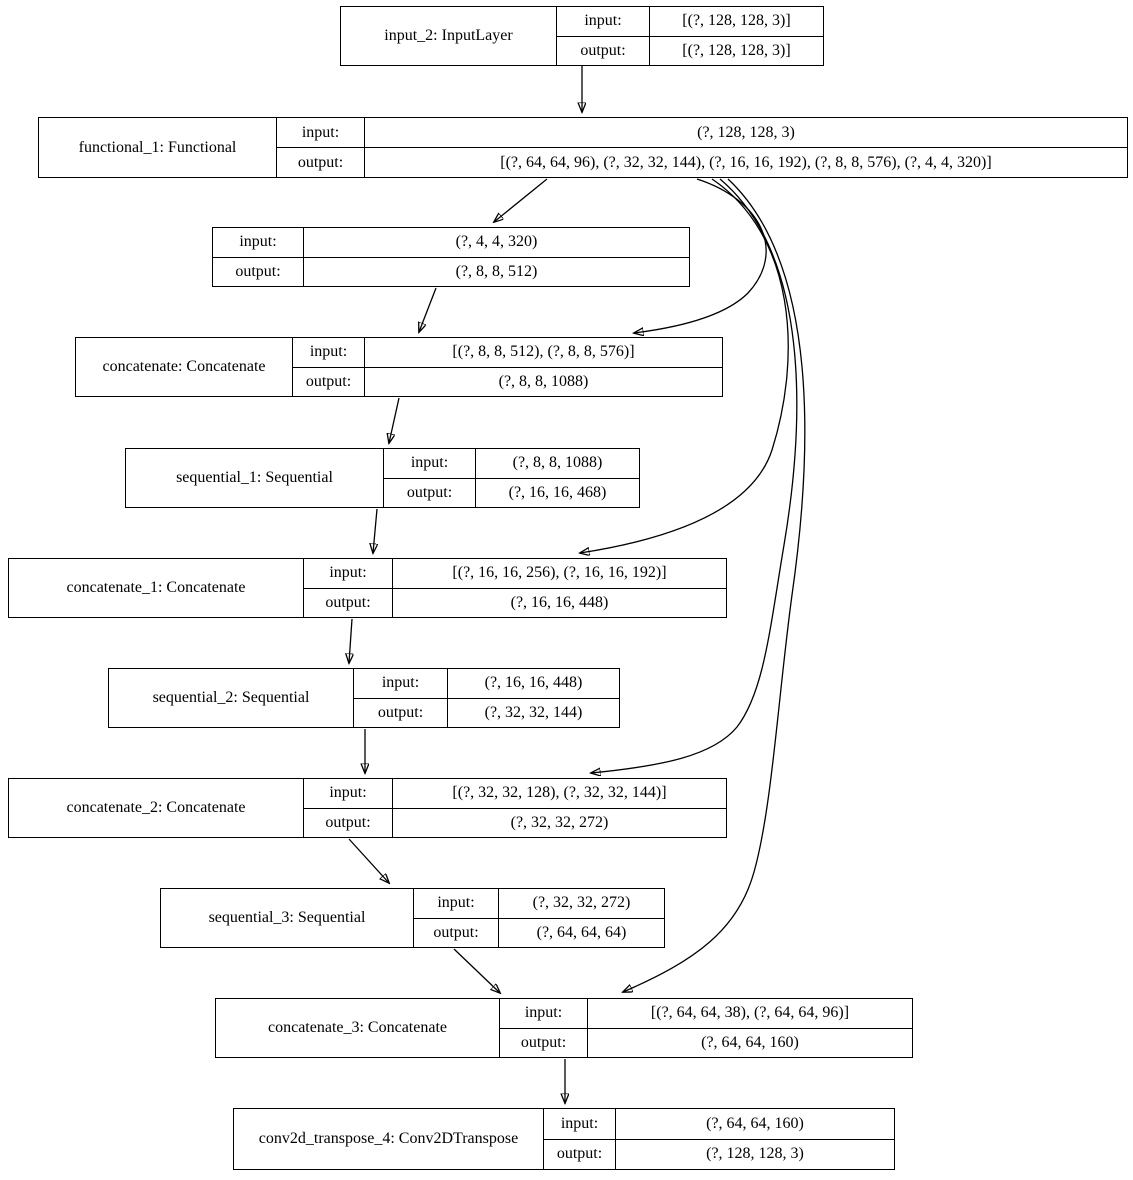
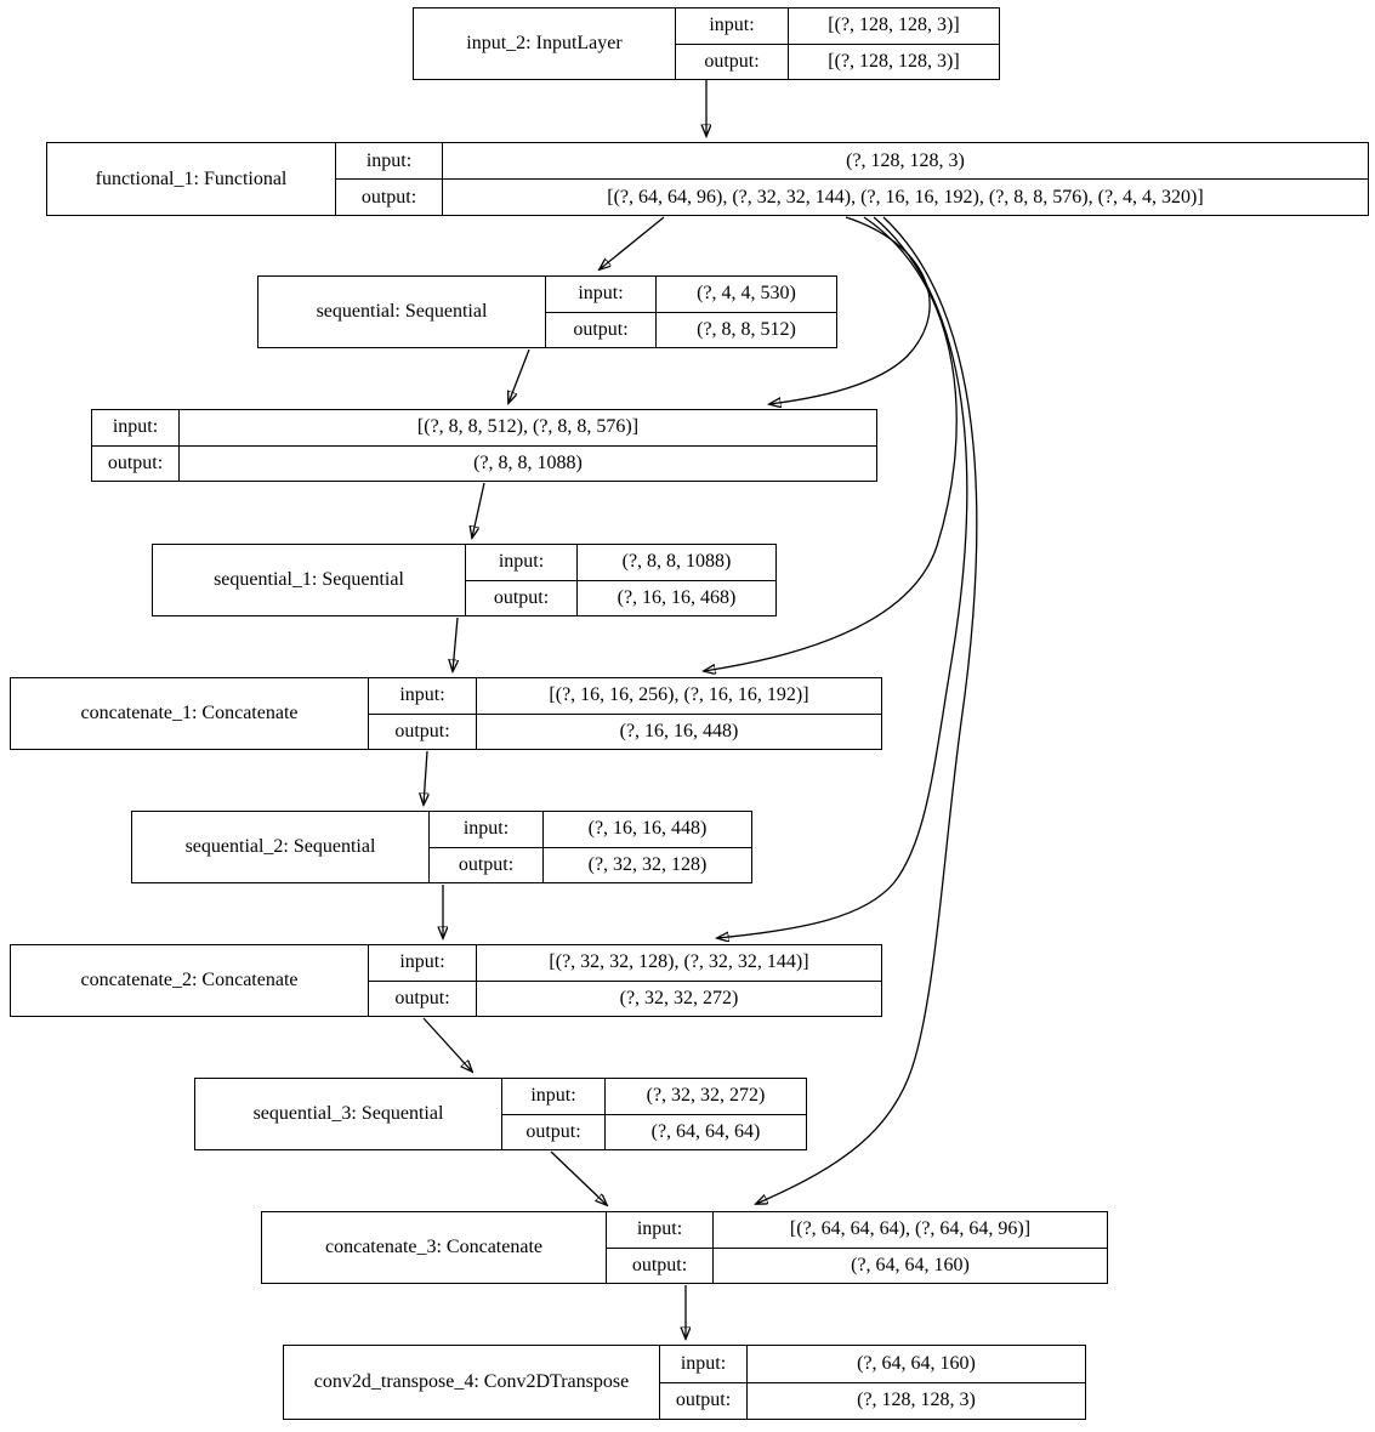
  input_2: InputLayer
  input:
  output:
  [(?, 128, 128, 3)]
  [(?, 128, 128, 3)]
  functional_1: Functional
  input:
  output:
  (?, 128, 128, 3)
  [(?, 64, 64, 96), (?, 32, 32, 144), (?, 16, 16, 192), (?, 8, 8, 576), (?, 4, 4, 320)]
+ sequential: Sequential
  input:
  output:
- (?, 4, 4, 320)
+ (?, 4, 4, 530)
  (?, 8, 8, 512)
- concatenate: Concatenate
  input:
  output:
  [(?, 8, 8, 512), (?, 8, 8, 576)]
  (?, 8, 8, 1088)
  sequential_1: Sequential
  input:
  output:
  (?, 8, 8, 1088)
  (?, 16, 16, 468)
  concatenate_1: Concatenate
  input:
  output:
  [(?, 16, 16, 256), (?, 16, 16, 192)]
  (?, 16, 16, 448)
  sequential_2: Sequential
  input:
  output:
  (?, 16, 16, 448)
- (?, 32, 32, 144)
+ (?, 32, 32, 128)
  concatenate_2: Concatenate
  input:
  output:
  [(?, 32, 32, 128), (?, 32, 32, 144)]
  (?, 32, 32, 272)
  sequential_3: Sequential
  input:
  output:
  (?, 32, 32, 272)
  (?, 64, 64, 64)
  concatenate_3: Concatenate
  input:
  output:
- [(?, 64, 64, 38), (?, 64, 64, 96)]
+ [(?, 64, 64, 64), (?, 64, 64, 96)]
  (?, 64, 64, 160)
  conv2d_transpose_4: Conv2DTranspose
  input:
  output:
  (?, 64, 64, 160)
  (?, 128, 128, 3)
